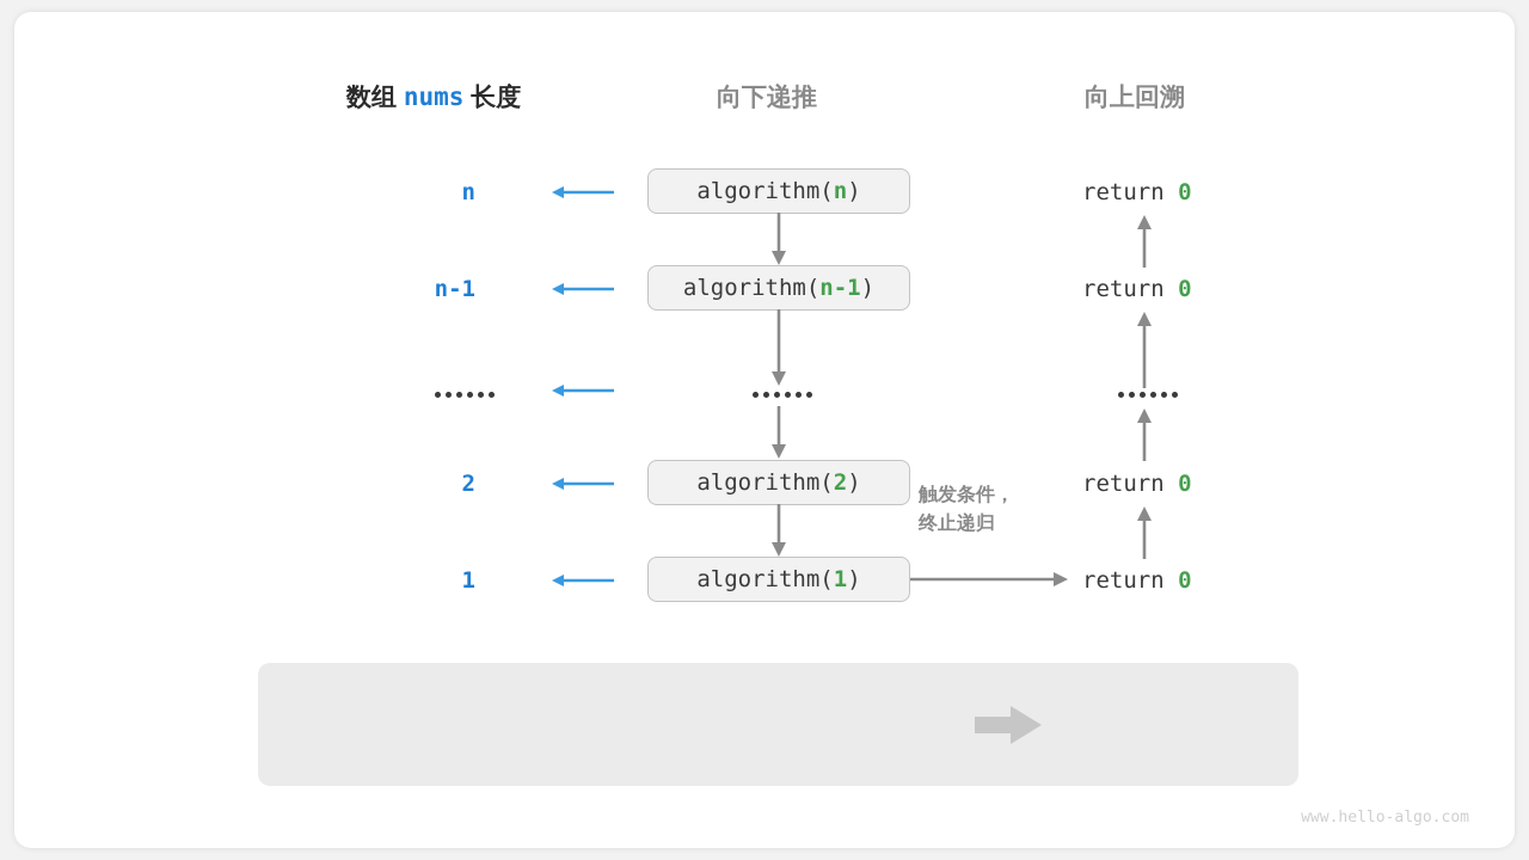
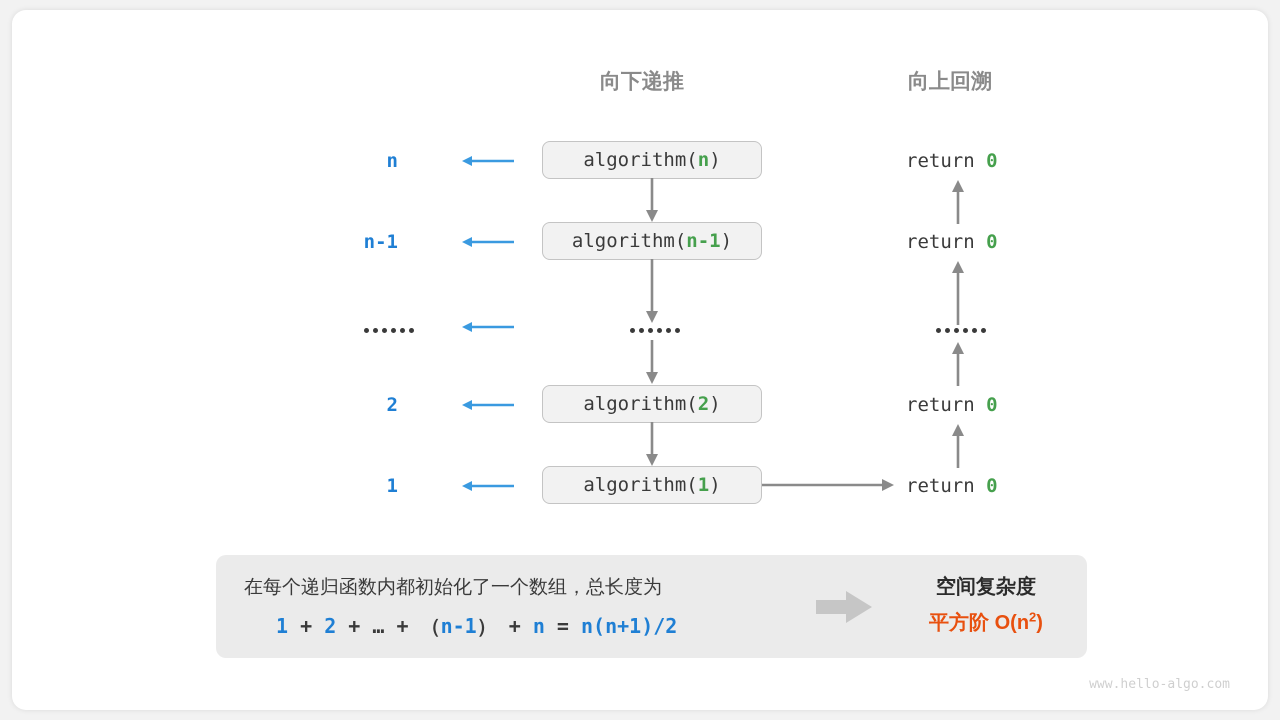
- 数组 nums 长度
  向下递推
  向上回溯
  n
  n-1
  2
  1
  algorithm(
  n
  )
  algorithm(
  n-1
  )
  algorithm(
  2
  )
  algorithm(
  1
  )
- 触发条件，
- 终止递归
  return 0
  return 0
  return 0
  return 0
+ 在每个递归函数内都初始化了一个数组，总长度为
+ 1 + 2 + … + （n-1） + n = n(n+1)/2
+ 空间复杂度
+ 平方阶 O(n2)
  www.hello-algo.com
